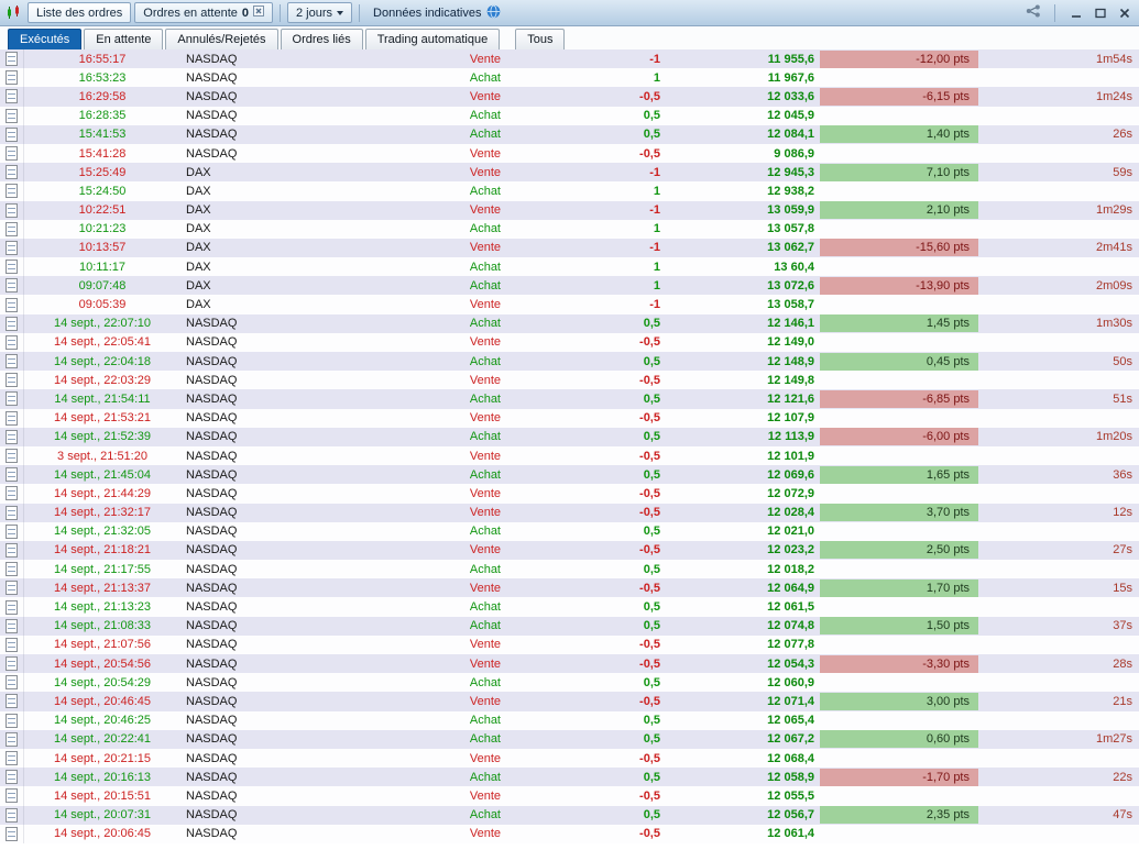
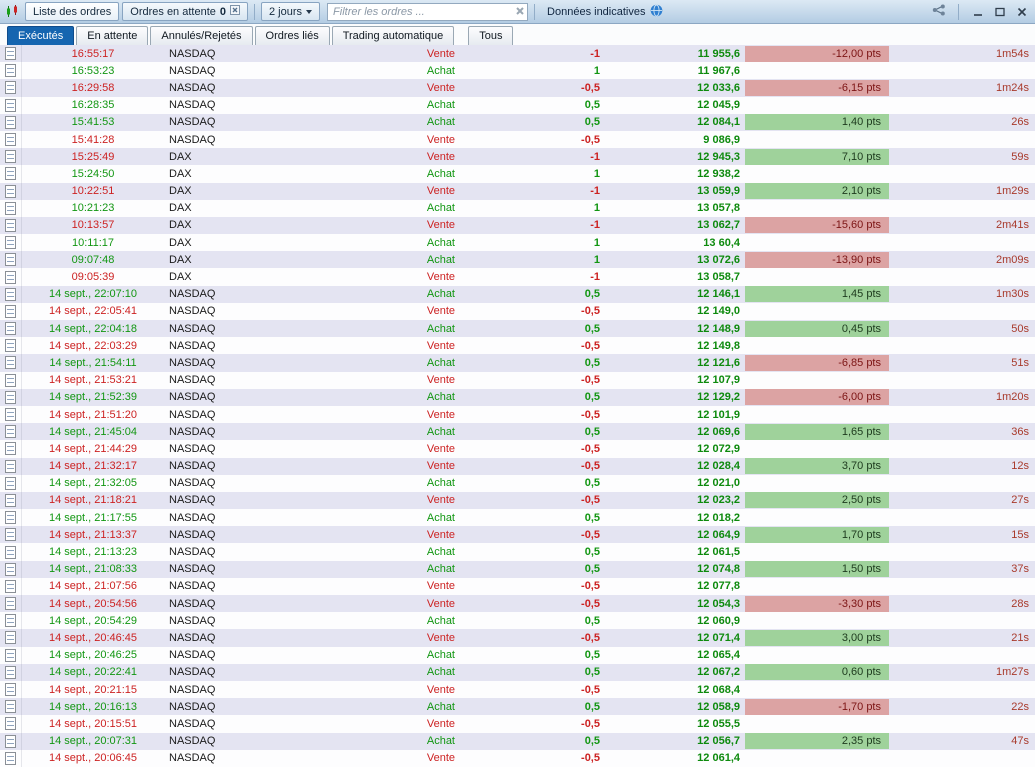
  Liste des ordres
  Ordres en attente
  0
  2 jours
+ Filtrer les ordres ...
  Données indicatives
  Exécutés
  En attente
  Annulés/Rejetés
  Ordres liés
  Trading automatique
  Tous
  16:55:17
  NASDAQ
  Vente
  -1
  11 955,6
  -12,00 pts
  1m54s
  16:53:23
  NASDAQ
  Achat
  1
  11 967,6
  16:29:58
  NASDAQ
  Vente
  -0,5
  12 033,6
  -6,15 pts
  1m24s
  16:28:35
  NASDAQ
  Achat
  0,5
  12 045,9
  15:41:53
  NASDAQ
  Achat
  0,5
  12 084,1
  1,40 pts
  26s
  15:41:28
  NASDAQ
  Vente
  -0,5
  9 086,9
  15:25:49
  DAX
  Vente
  -1
  12 945,3
  7,10 pts
  59s
  15:24:50
  DAX
  Achat
  1
  12 938,2
  10:22:51
  DAX
  Vente
  -1
  13 059,9
  2,10 pts
  1m29s
  10:21:23
  DAX
  Achat
  1
  13 057,8
  10:13:57
  DAX
  Vente
  -1
  13 062,7
  -15,60 pts
  2m41s
  10:11:17
  DAX
  Achat
  1
  13 60,4
  09:07:48
  DAX
  Achat
  1
  13 072,6
  -13,90 pts
  2m09s
  09:05:39
  DAX
  Vente
  -1
  13 058,7
  14 sept., 22:07:10
  NASDAQ
  Achat
  0,5
  12 146,1
  1,45 pts
  1m30s
  14 sept., 22:05:41
  NASDAQ
  Vente
  -0,5
  12 149,0
  14 sept., 22:04:18
  NASDAQ
  Achat
  0,5
  12 148,9
  0,45 pts
  50s
  14 sept., 22:03:29
  NASDAQ
  Vente
  -0,5
  12 149,8
  14 sept., 21:54:11
  NASDAQ
  Achat
  0,5
  12 121,6
  -6,85 pts
  51s
  14 sept., 21:53:21
  NASDAQ
  Vente
  -0,5
  12 107,9
  14 sept., 21:52:39
  NASDAQ
  Achat
  0,5
- 12 113,9
+ 12 129,2
  -6,00 pts
  1m20s
- 3 sept., 21:51:20
+ 14 sept., 21:51:20
  NASDAQ
  Vente
  -0,5
  12 101,9
  14 sept., 21:45:04
  NASDAQ
  Achat
  0,5
  12 069,6
  1,65 pts
  36s
  14 sept., 21:44:29
  NASDAQ
  Vente
  -0,5
  12 072,9
  14 sept., 21:32:17
  NASDAQ
  Vente
  -0,5
  12 028,4
  3,70 pts
  12s
  14 sept., 21:32:05
  NASDAQ
  Achat
  0,5
  12 021,0
  14 sept., 21:18:21
  NASDAQ
  Vente
  -0,5
  12 023,2
  2,50 pts
  27s
  14 sept., 21:17:55
  NASDAQ
  Achat
  0,5
  12 018,2
  14 sept., 21:13:37
  NASDAQ
  Vente
  -0,5
  12 064,9
  1,70 pts
  15s
  14 sept., 21:13:23
  NASDAQ
  Achat
  0,5
  12 061,5
  14 sept., 21:08:33
  NASDAQ
  Achat
  0,5
  12 074,8
  1,50 pts
  37s
  14 sept., 21:07:56
  NASDAQ
  Vente
  -0,5
  12 077,8
  14 sept., 20:54:56
  NASDAQ
  Vente
  -0,5
  12 054,3
  -3,30 pts
  28s
  14 sept., 20:54:29
  NASDAQ
  Achat
  0,5
  12 060,9
  14 sept., 20:46:45
  NASDAQ
  Vente
  -0,5
  12 071,4
  3,00 pts
  21s
  14 sept., 20:46:25
  NASDAQ
  Achat
  0,5
  12 065,4
  14 sept., 20:22:41
  NASDAQ
  Achat
  0,5
  12 067,2
  0,60 pts
  1m27s
  14 sept., 20:21:15
  NASDAQ
  Vente
  -0,5
  12 068,4
  14 sept., 20:16:13
  NASDAQ
  Achat
  0,5
  12 058,9
  -1,70 pts
  22s
  14 sept., 20:15:51
  NASDAQ
  Vente
  -0,5
  12 055,5
  14 sept., 20:07:31
  NASDAQ
  Achat
  0,5
  12 056,7
  2,35 pts
  47s
  14 sept., 20:06:45
  NASDAQ
  Vente
  -0,5
  12 061,4
